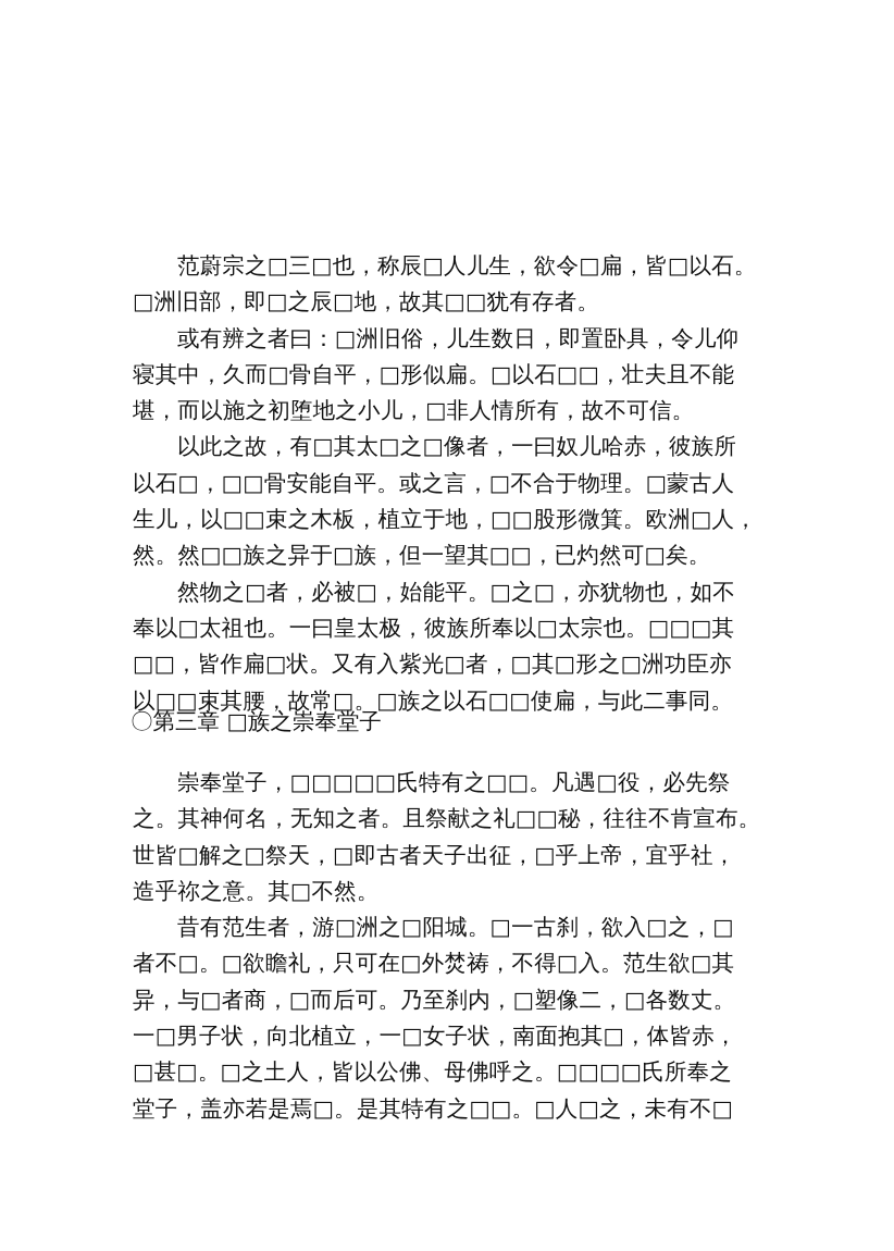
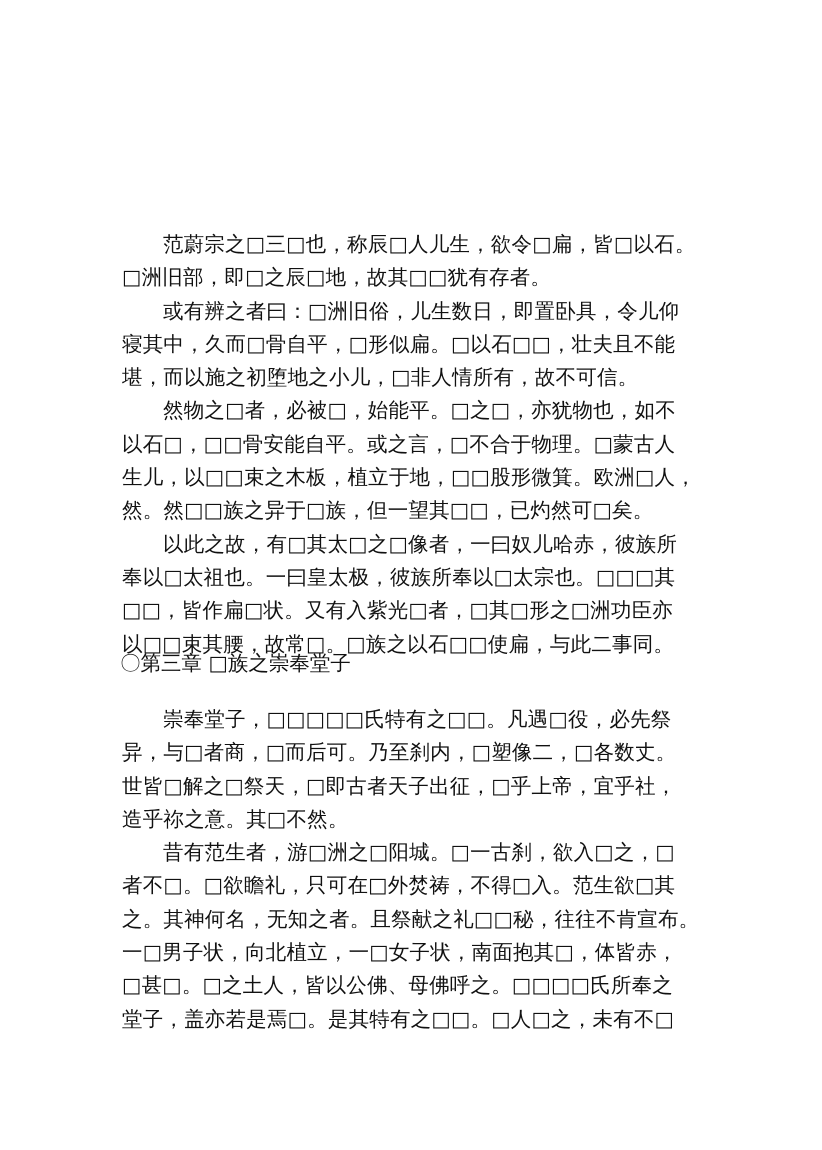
  范蔚宗之□三□也，称辰□人儿生，欲令□扁，皆□以石。
  □洲旧部，即□之辰□地，故其□□犹有存者。
  或有辨之者曰：□洲旧俗，儿生数日，即置卧具，令儿仰
  寝其中，久而□骨自平，□形似扁。□以石□□，壮夫且不能
  堪，而以施之初堕地之小儿，□非人情所有，故不可信。
- 以此之故，有□其太□之□像者，一曰奴儿哈赤，彼族所
+ 然物之□者，必被□，始能平。□之□，亦犹物也，如不
  以石□，□□骨安能自平。或之言，□不合于物理。□蒙古人
  生儿，以□□束之木板，植立于地，□□股形微箕。欧洲□人，
  然。然□□族之异于□族，但一望其□□，已灼然可□矣。
- 然物之□者，必被□，始能平。□之□，亦犹物也，如不
+ 以此之故，有□其太□之□像者，一曰奴儿哈赤，彼族所
  奉以□太祖也。一曰皇太极，彼族所奉以□太宗也。□□□其
  □□，皆作扁□状。又有入紫光□者，□其□形之□洲功臣亦
  以□□束其腰，故常□。□族之以石□□使扁，与此二事同。
  〇第三章 □族之崇奉堂子
  崇奉堂子，□□□□□氏特有之□□。凡遇□役，必先祭
- 之。其神何名，无知之者。且祭献之礼□□秘，往往不肯宣布。
+ 异，与□者商，□而后可。乃至刹内，□塑像二，□各数丈。
  世皆□解之□祭天，□即古者天子出征，□乎上帝，宜乎社，
  造乎祢之意。其□不然。
  昔有范生者，游□洲之□阳城。□一古刹，欲入□之，□
  者不□。□欲瞻礼，只可在□外焚祷，不得□入。范生欲□其
- 异，与□者商，□而后可。乃至刹内，□塑像二，□各数丈。
+ 之。其神何名，无知之者。且祭献之礼□□秘，往往不肯宣布。
  一□男子状，向北植立，一□女子状，南面抱其□，体皆赤，
  □甚□。□之土人，皆以公佛、母佛呼之。□□□□氏所奉之
  堂子，盖亦若是焉□。是其特有之□□。□人□之，未有不□
